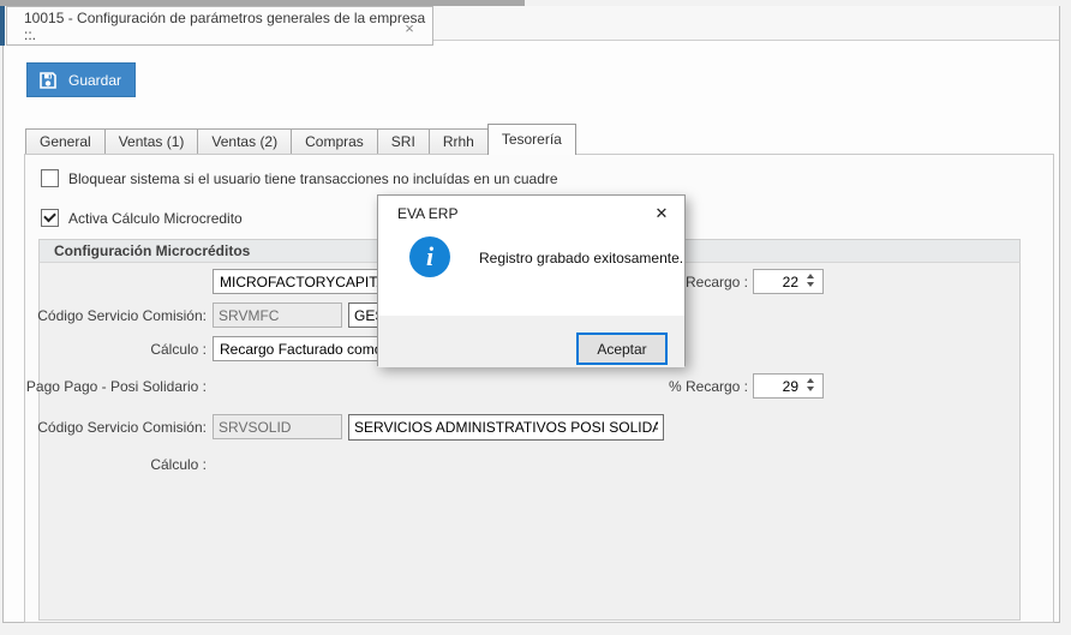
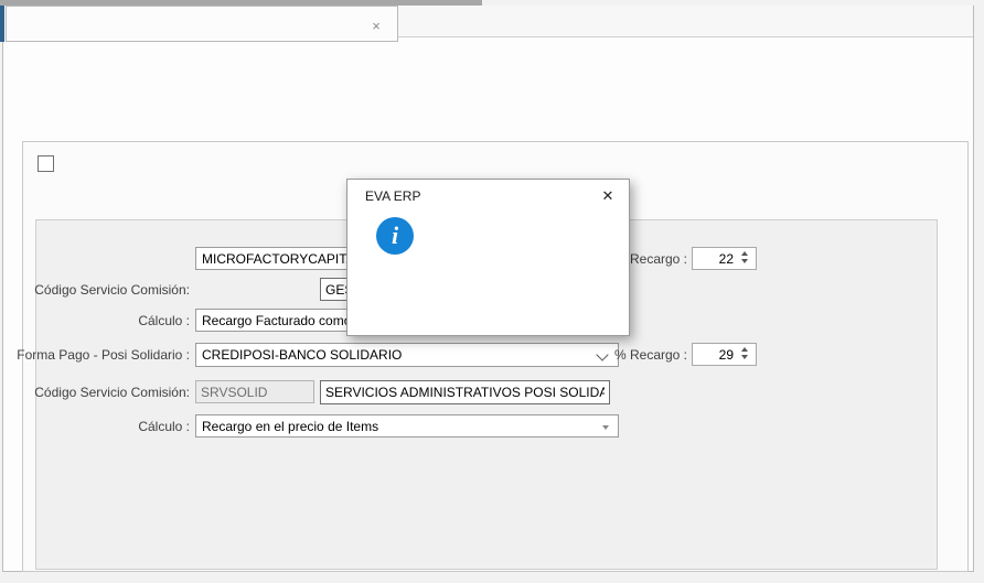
- 10015 - Configuración de parámetros generales de la empresa ::.
  ×
- Guardar
- General
- Ventas (1)
- Ventas (2)
- Compras
- SRI
- Rrhh
- Tesorería
- Bloquear sistema si el usuario tiene transacciones no incluídas en un cuadre
- Activa Cálculo Microcredito
- Configuración Microcréditos
  MICROFACTORYCAPIT
  Recargo :
  22
  Código Servicio Comisión:
- SRVMFC
  Cálculo :
  Recargo Facturado com
- Pago Pago - Posi Solidario :
+ Forma Pago - Posi Solidario :
+ CREDIPOSI-BANCO SOLIDARIO
  % Recargo :
  29
  Código Servicio Comisión:
  SRVSOLID
  SERVICIOS ADMINISTRATIVOS POSI SOLIDA
  Cálculo :
+ Recargo en el precio de Items
  EVA ERP
  ✕
  i
- Registro grabado exitosamente.
- Aceptar
